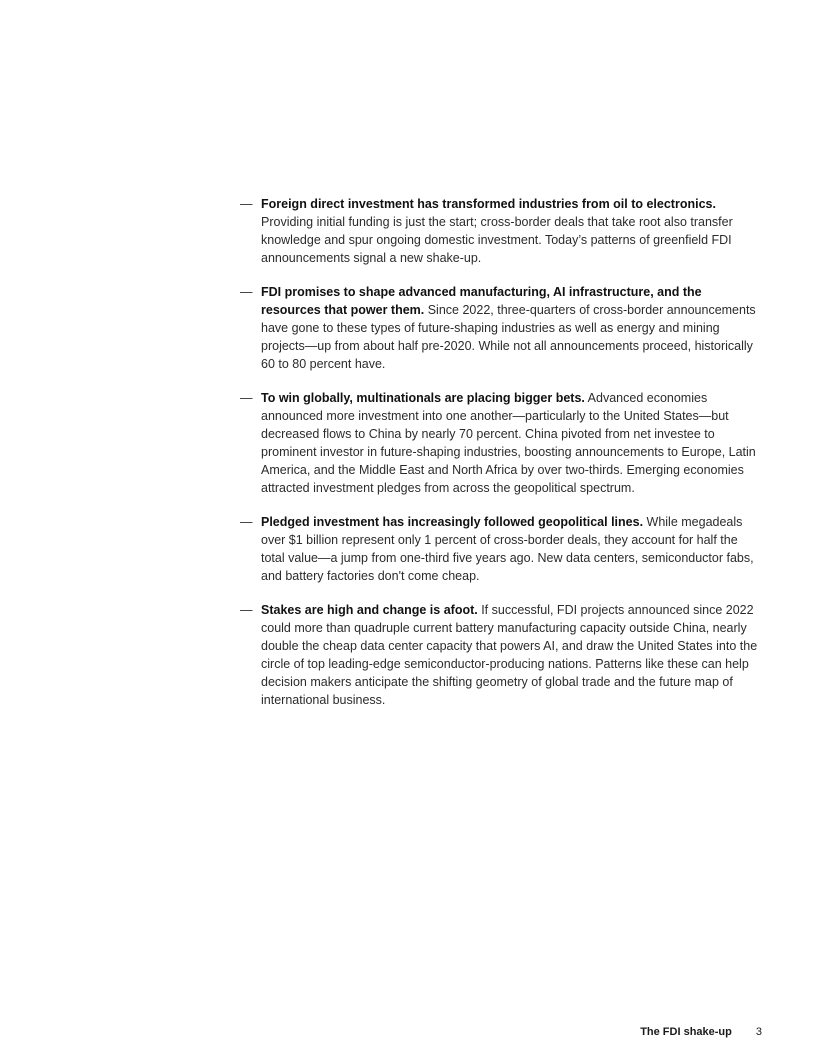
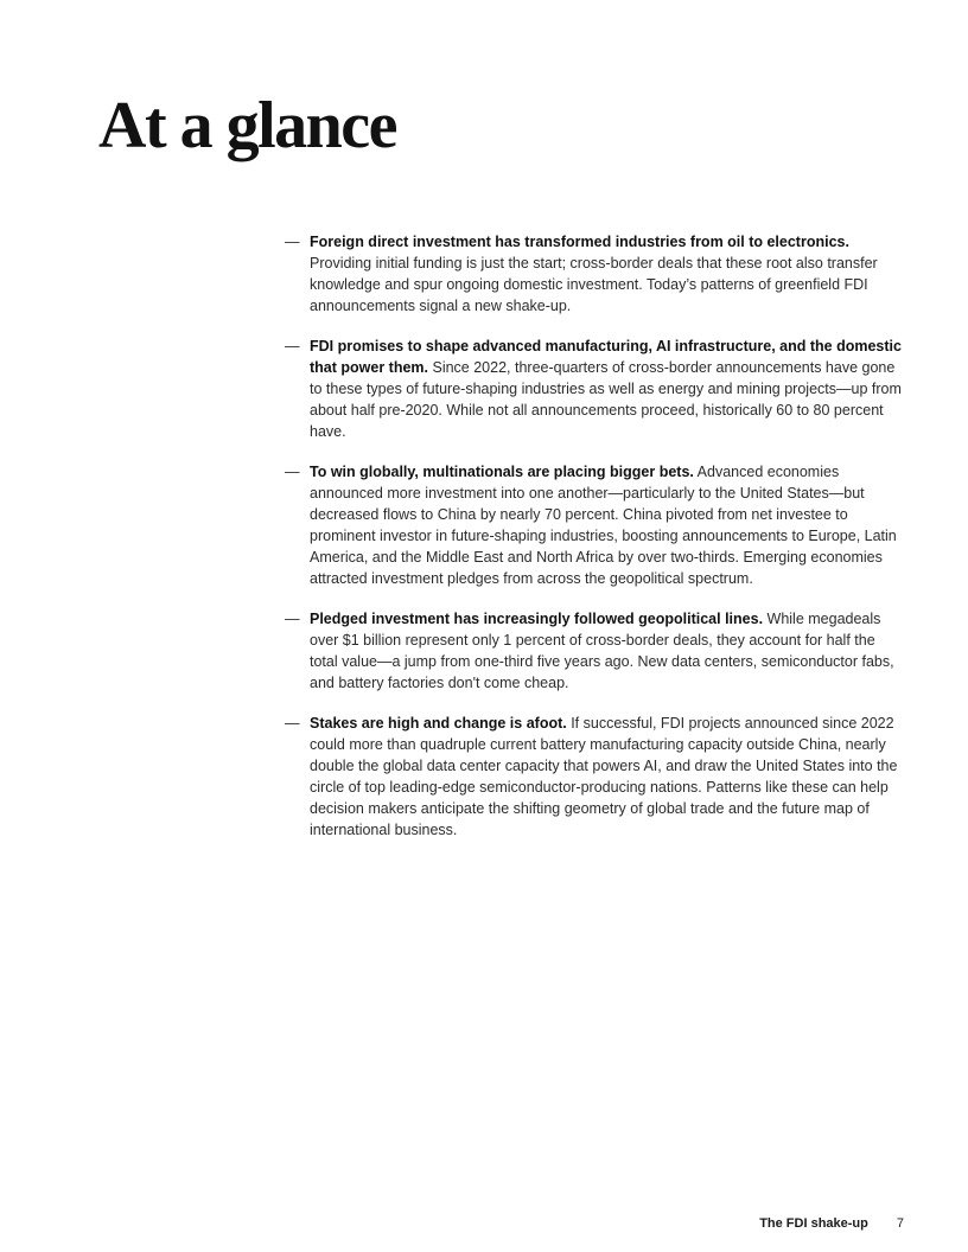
+ At a glance
  —
- Foreign direct investment has transformed industries from oil to electronics. Providing initial funding is just the start; cross-border deals that take root also transfer knowledge and spur ongoing domestic investment. Today’s patterns of greenfield FDI announcements signal a new shake-up.
+ Foreign direct investment has transformed industries from oil to electronics. Providing initial funding is just the start; cross-border deals that these root also transfer knowledge and spur ongoing domestic investment. Today’s patterns of greenfield FDI announcements signal a new shake-up.
  —
- FDI promises to shape advanced manufacturing, AI infrastructure, and the resources that power them. Since 2022, three-quarters of cross-border announcements have gone to these types of future-shaping industries as well as energy and mining projects—up from about half pre-2020. While not all announcements proceed, historically 60 to 80 percent have.
+ FDI promises to shape advanced manufacturing, AI infrastructure, and the domestic that power them. Since 2022, three-quarters of cross-border announcements have gone to these types of future-shaping industries as well as energy and mining projects—up from about half pre-2020. While not all announcements proceed, historically 60 to 80 percent have.
  —
  To win globally, multinationals are placing bigger bets. Advanced economies announced more investment into one another—particularly to the United States—but decreased flows to China by nearly 70 percent. China pivoted from net investee to prominent investor in future-shaping industries, boosting announcements to Europe, Latin America, and the Middle East and North Africa by over two-thirds. Emerging economies attracted investment pledges from across the geopolitical spectrum.
  —
  Pledged investment has increasingly followed geopolitical lines. While megadeals over $1 billion represent only 1 percent of cross-border deals, they account for half the total value—a jump from one-third five years ago. New data centers, semiconductor fabs, and battery factories don't come cheap.
  —
- Stakes are high and change is afoot. If successful, FDI projects announced since 2022 could more than quadruple current battery manufacturing capacity outside China, nearly double the cheap data center capacity that powers AI, and draw the United States into the circle of top leading-edge semiconductor-producing nations. Patterns like these can help decision makers anticipate the shifting geometry of global trade and the future map of international business.
+ Stakes are high and change is afoot. If successful, FDI projects announced since 2022 could more than quadruple current battery manufacturing capacity outside China, nearly double the global data center capacity that powers AI, and draw the United States into the circle of top leading-edge semiconductor-producing nations. Patterns like these can help decision makers anticipate the shifting geometry of global trade and the future map of international business.
  The FDI shake-up
- 3
+ 7
